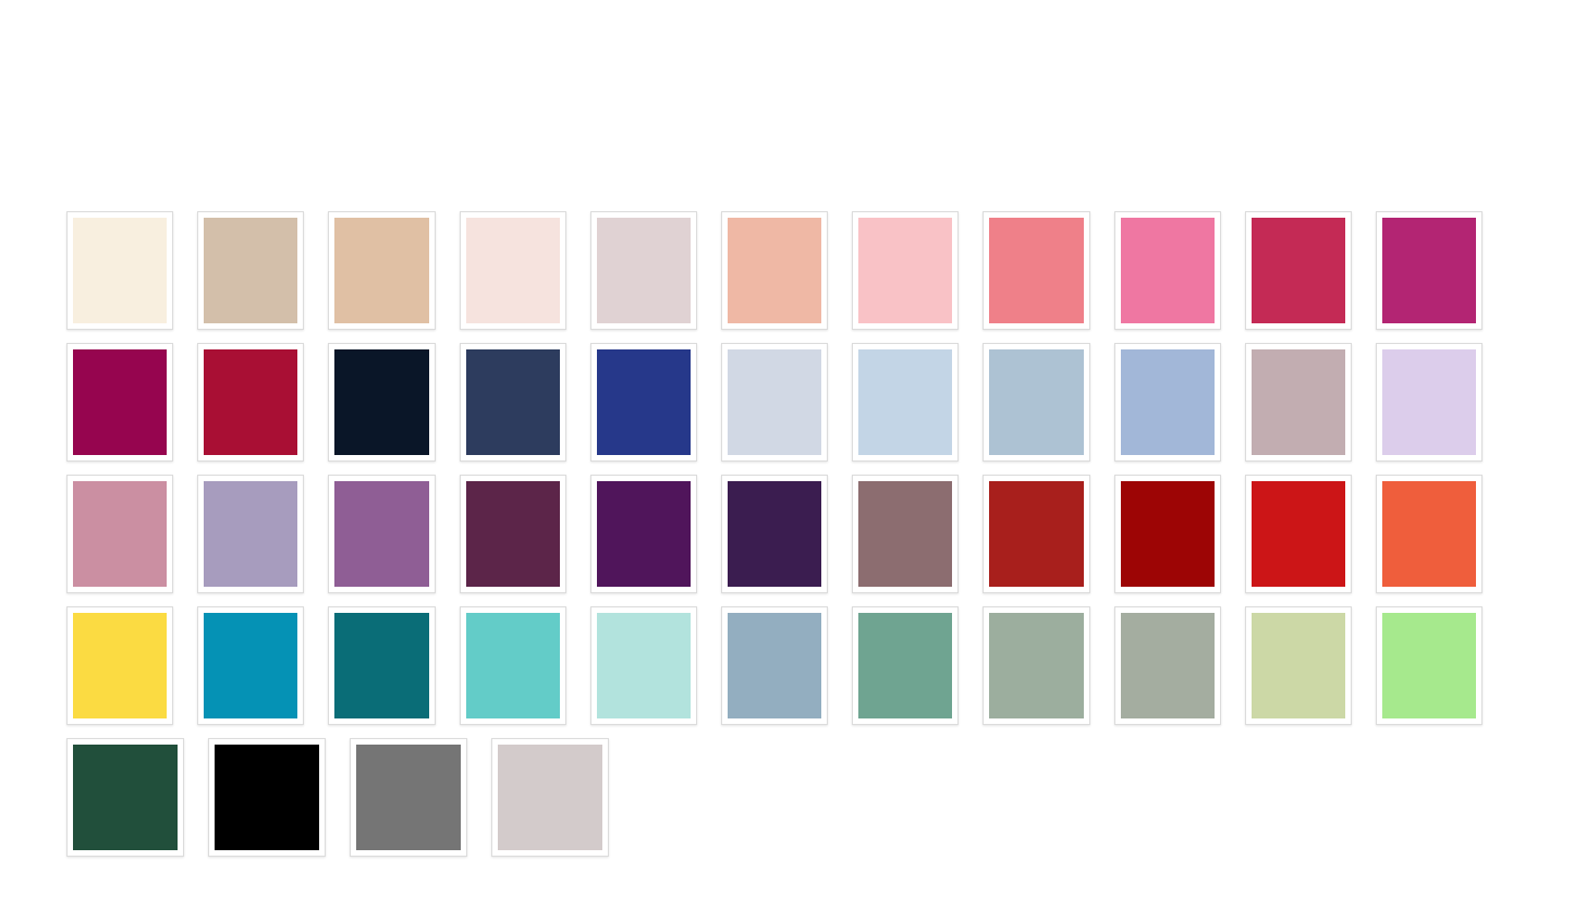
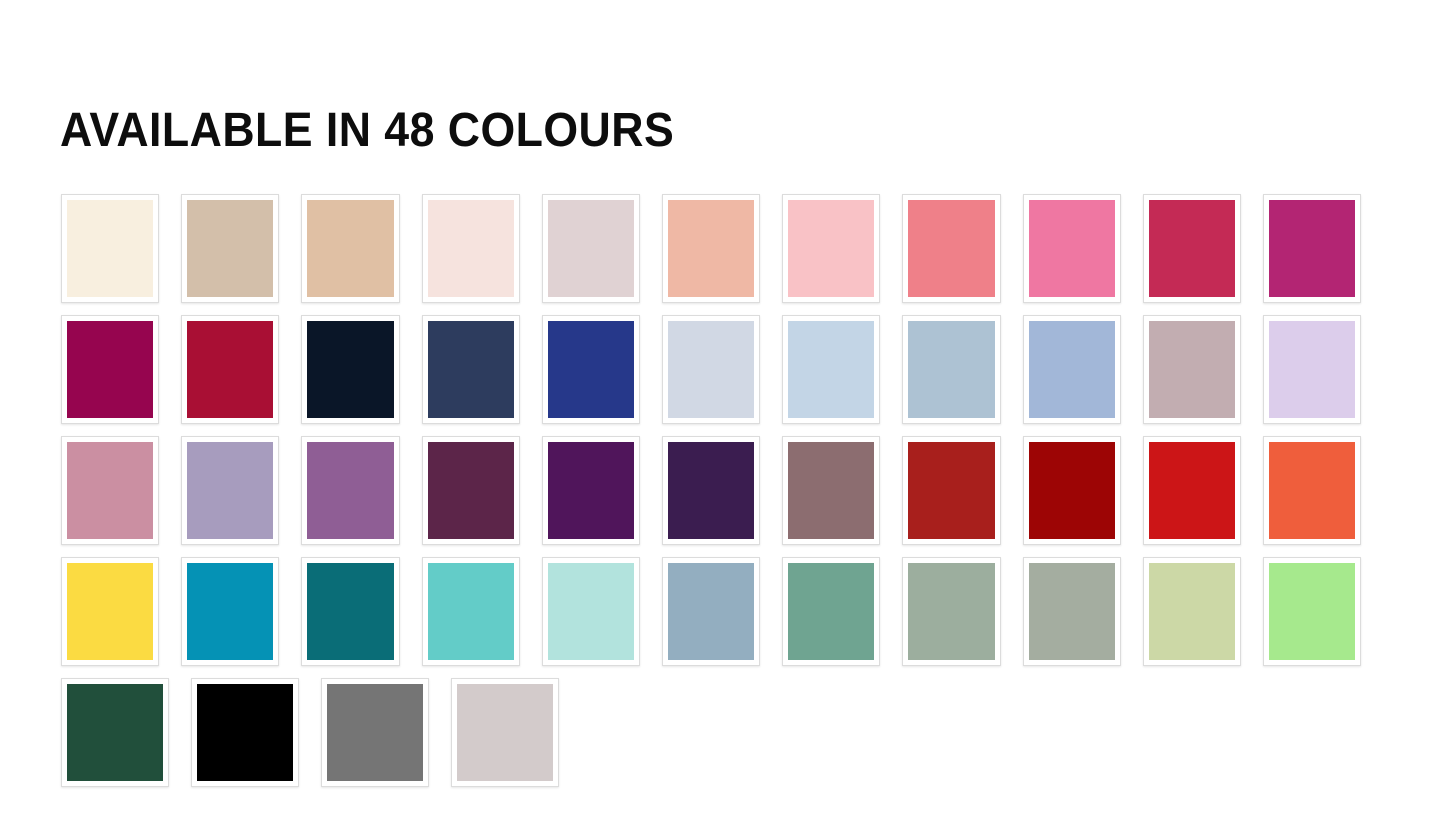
+ AVAILABLE IN 48 COLOURS
